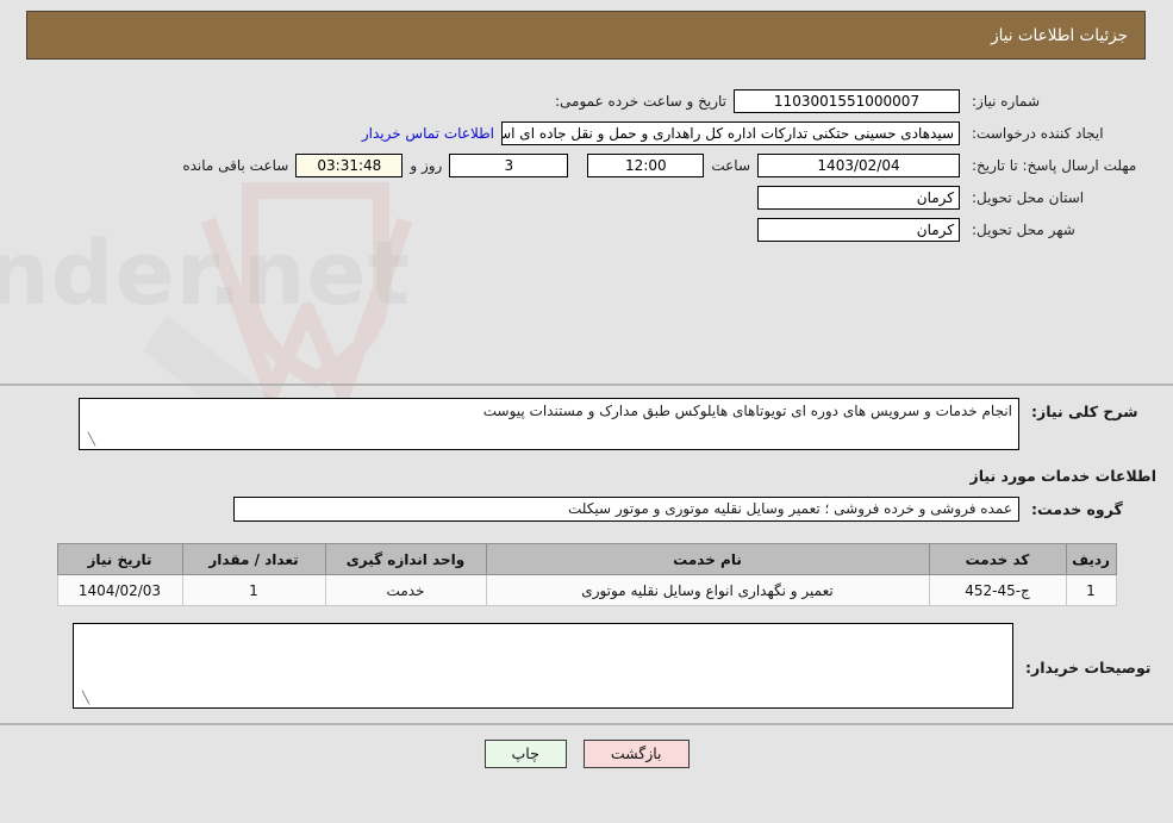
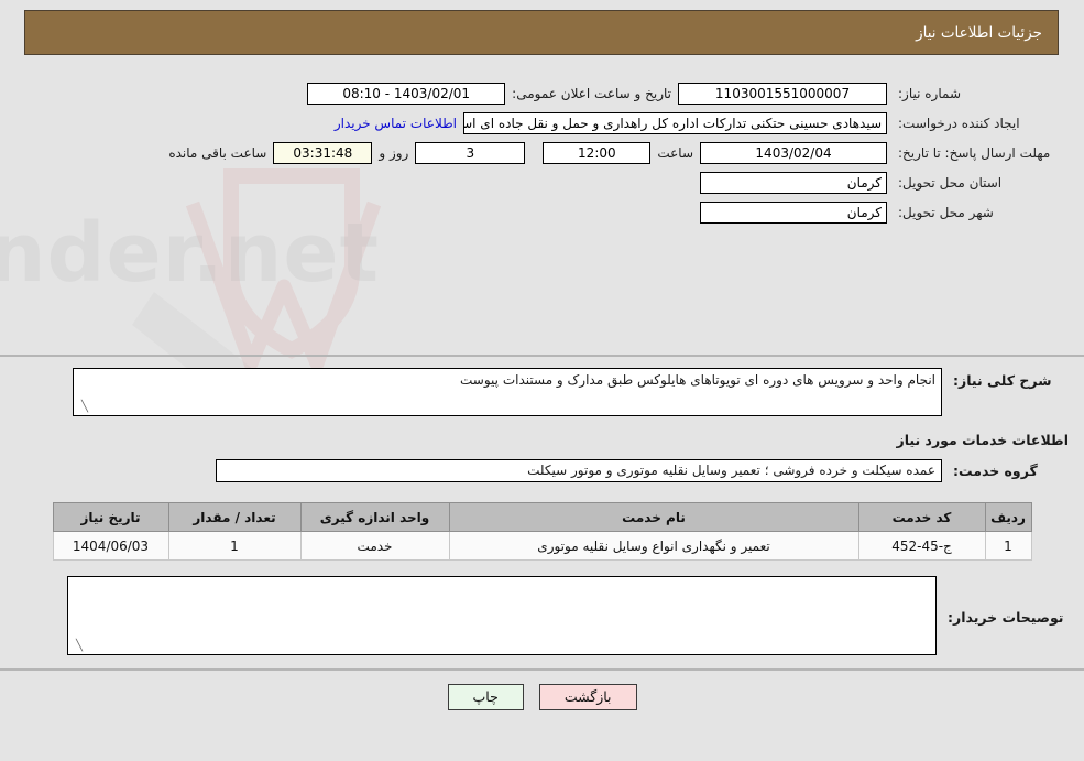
  جزئیات اطلاعات نیاز
  شماره نیاز:
  1103001551000007
- تاریخ و ساعت خرده عمومی:
+ تاریخ و ساعت اعلان عمومی:
+ 1403/02/01 - 08:10
  ایجاد کننده درخواست:
  سیدهادی حسینی حتکنی تدارکات اداره کل راهداری و حمل و نقل جاده ای اس
  اطلاعات تماس خریدار
  مهلت ارسال پاسخ: تا تاریخ:
  1403/02/04
  ساعت
  12:00
  3
  روز و
  03:31:48
  ساعت باقی مانده
  استان محل تحویل:
  کرمان
  شهر محل تحویل:
  کرمان
  شرح کلی نیاز:
- انجام خدمات و سرویس های دوره ای تویوتاهای هایلوکس طبق مدارک و مستندات پیوست
+ انجام واحد و سرویس های دوره ای تویوتاهای هایلوکس طبق مدارک و مستندات پیوست
  اطلاعات خدمات مورد نیاز
  گروه خدمت:
- عمده فروشی و خرده فروشی ؛ تعمیر وسایل نقلیه موتوری و موتور سیکلت
+ عمده سیکلت و خرده فروشی ؛ تعمیر وسایل نقلیه موتوری و موتور سیکلت
  ردیف	کد خدمت	نام خدمت	واحد اندازه گیری	تعداد / مقدار	تاریخ نیاز
- 1	ج-45-452	تعمیر و نگهداری انواع وسایل نقلیه موتوری	خدمت	1	1404/02/03
+ 1	ج-45-452	تعمیر و نگهداری انواع وسایل نقلیه موتوری	خدمت	1	1404/06/03
  توصیحات خریدار:
  بازگشت
  چاپ
